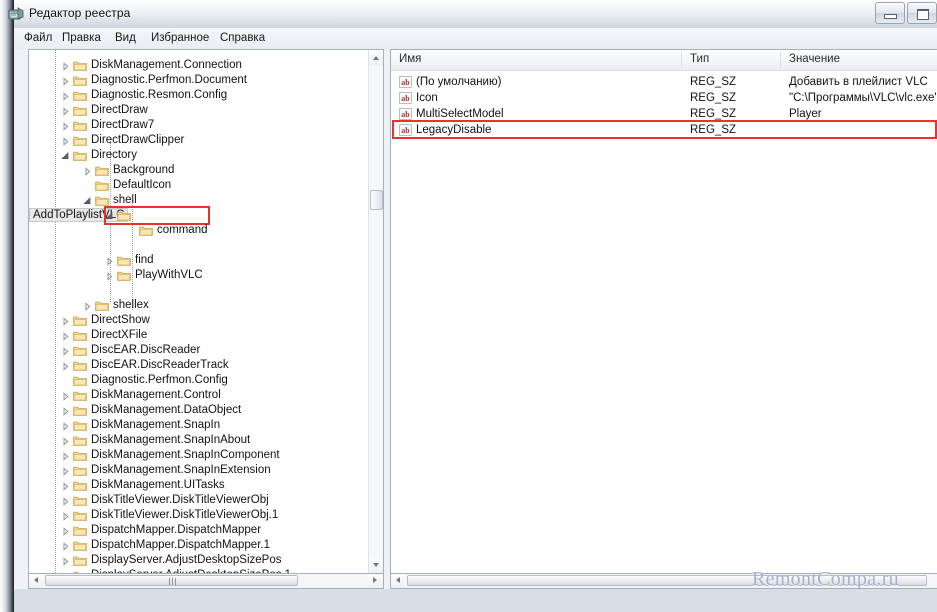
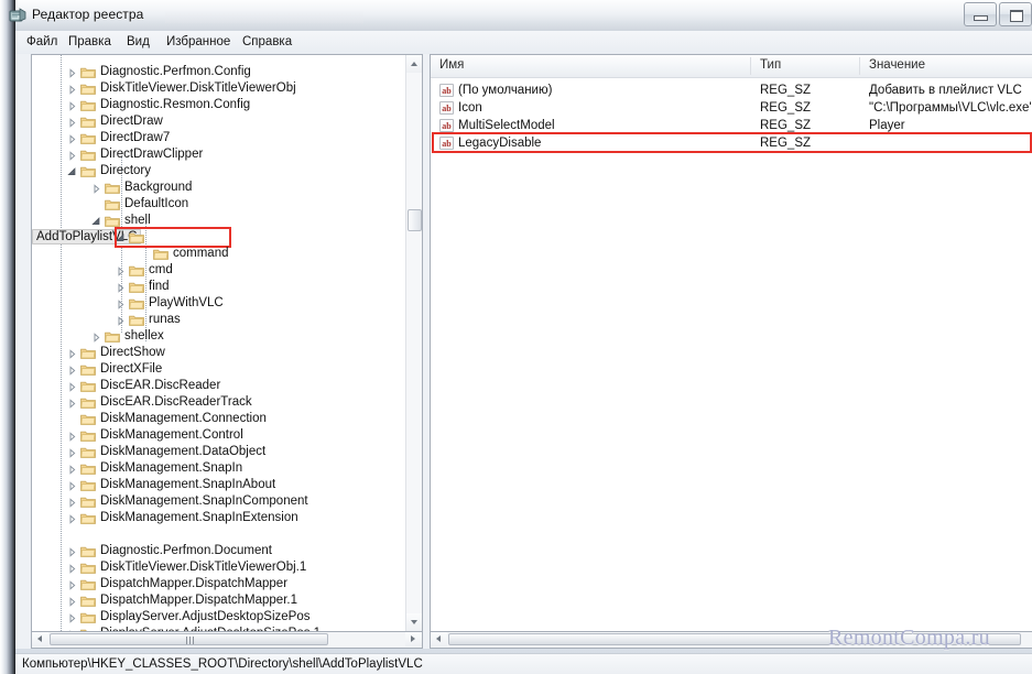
  Редактор реестра
  Файл
  Правка
  Вид
  Избранное
  Справка
- DiskManagement.Connection
+ Diagnostic.Perfmon.Config
- Diagnostic.Perfmon.Document
+ DiskTitleViewer.DiskTitleViewerObj
  Diagnostic.Resmon.Config
  DirectDraw
  DirectDraw7
  DirectDrawClipper
  Directory
  Background
  DefaultIcon
  shell
  AddToPlaylistVL
  command
+ cmd
  find
  PlayWithVLC
+ runas
  shellex
  DirectShow
  DirectXFile
  DiscEAR.DiscReader
  DiscEAR.DiscReaderTrack
- Diagnostic.Perfmon.Config
+ DiskManagement.Connection
  DiskManagement.Control
  DiskManagement.DataObject
  DiskManagement.SnapIn
  DiskManagement.SnapInAbout
  DiskManagement.SnapInComponent
  DiskManagement.SnapInExtension
- DiskManagement.UITasks
- DiskTitleViewer.DiskTitleViewerObj
+ Diagnostic.Perfmon.Document
  DiskTitleViewer.DiskTitleViewerObj.1
  DispatchMapper.DispatchMapper
  DispatchMapper.DispatchMapper.1
  DisplayServer.AdjustDesktopSizePos
  Имя
  Тип
  Значение
  ab
  (По умолчанию)
  REG_SZ
  Добавить в плейлист VLC
  ab
  Icon
  REG_SZ
  "C:\Программы\VLC\vlc.exe"
  ab
  MultiSelectModel
  REG_SZ
  Player
  ab
  LegacyDisable
  REG_SZ
+ Компьютер\HKEY_CLASSES_ROOT\Directory\shell\AddToPlaylistVLC
  RemontCompa.ru
